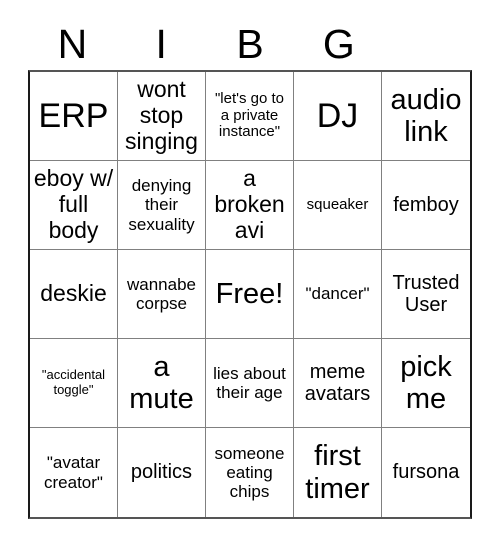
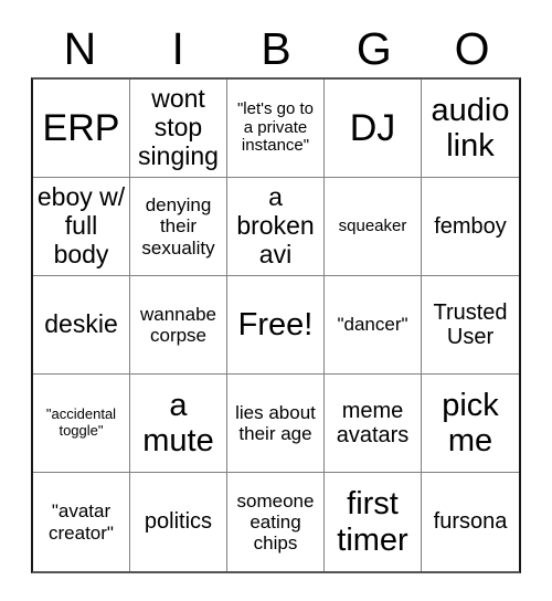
  N
  I
  B
  G
+ O
  ERP
  wont stop singing
  "let's go to a private instance"
  DJ
  audio link
  eboy w/ full body
  denying their sexuality
  a broken avi
  squeaker
  femboy
  deskie
  wannabe corpse
  Free!
  "dancer"
  Trusted User
  "accidental toggle"
  a mute
  lies about their age
  meme avatars
  pick me
  "avatar creator"
  politics
  someone eating chips
  first timer
  fursona
